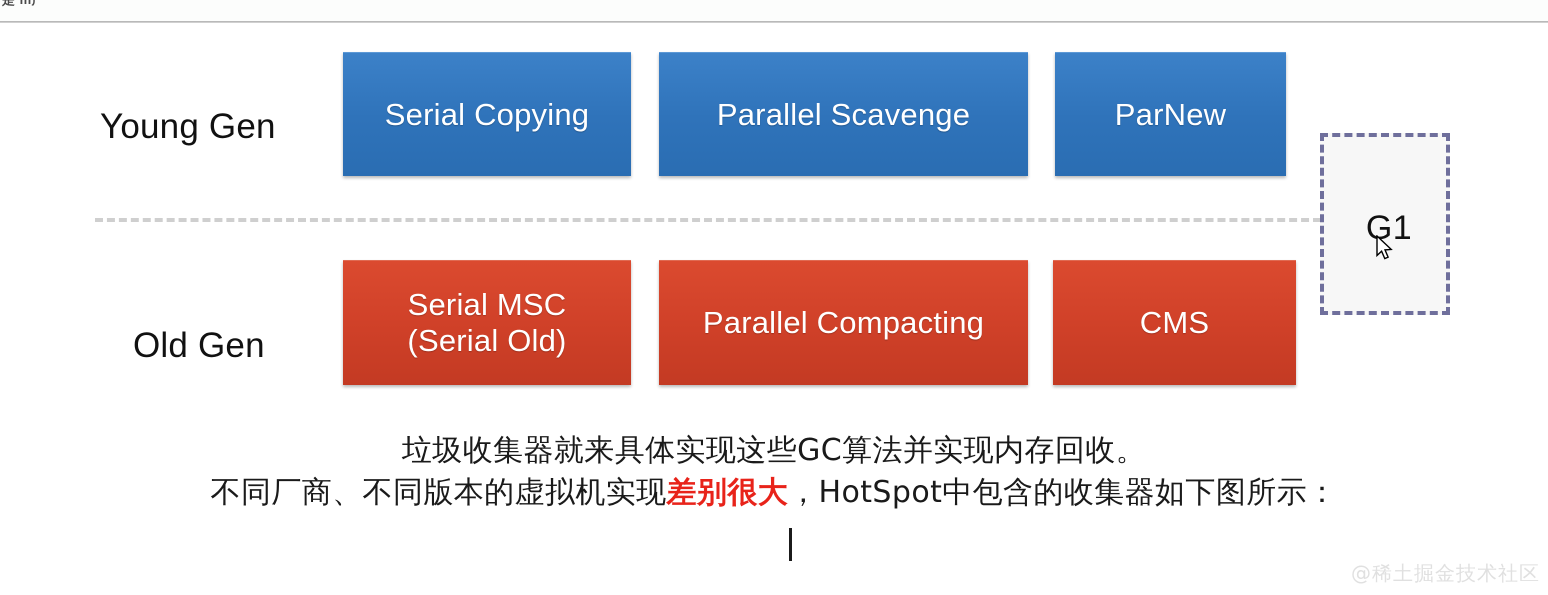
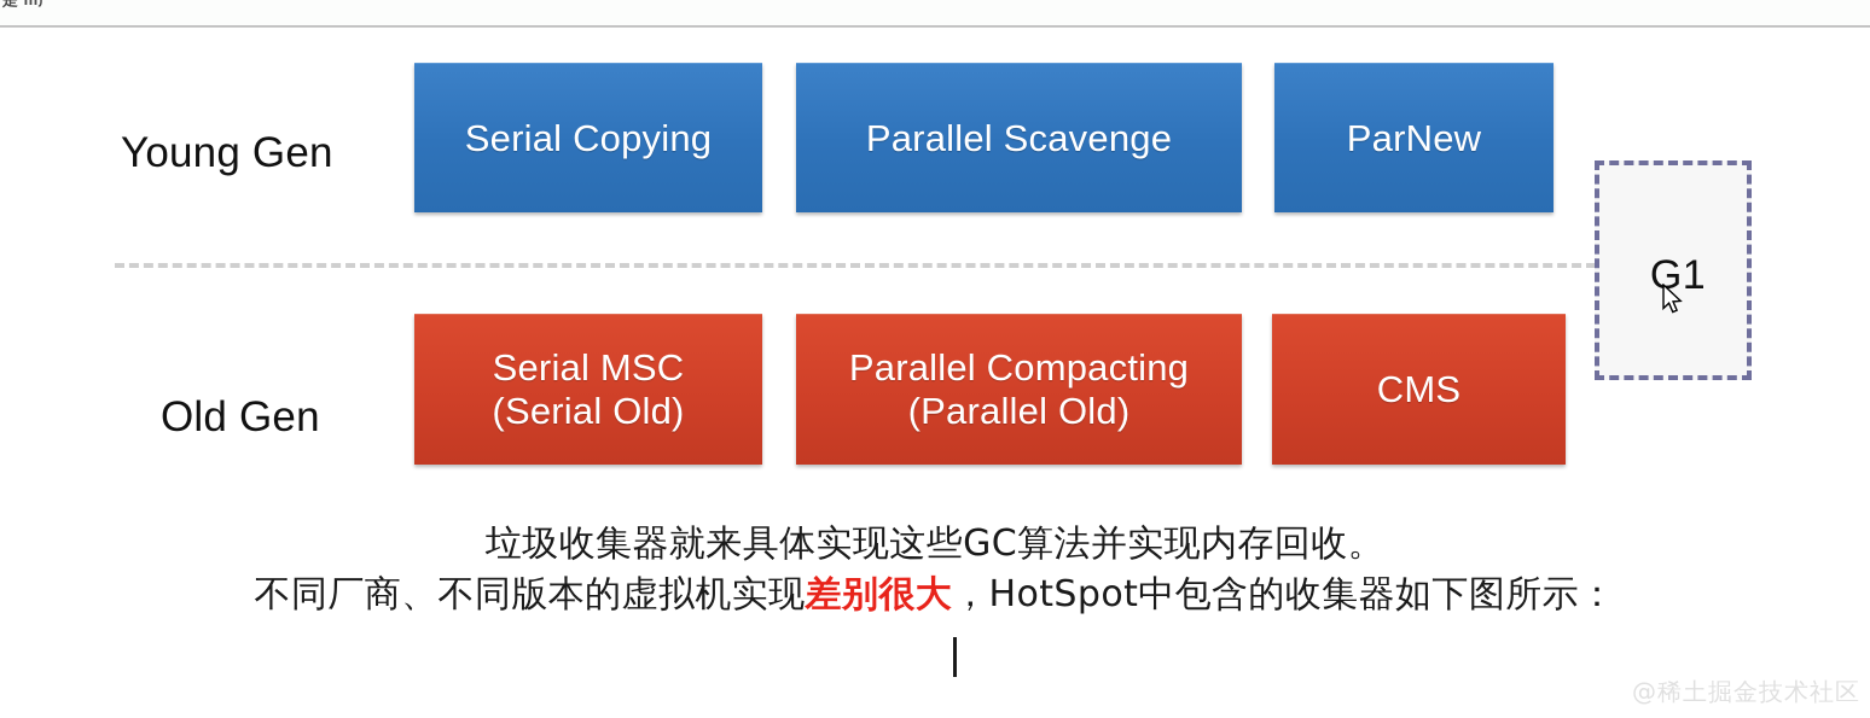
  Young Gen
  Old Gen
  Serial Copying
  Parallel Scavenge
  ParNew
  Serial MSC
  (Serial Old)
  Parallel Compacting
+ (Parallel Old)
  CMS
  G1
  垃圾收集器就来具体实现这些GC算法并实现内存回收。
  不同厂商、不同版本的虚拟机实现差别很大，HotSpot中包含的收集器如下图所示：
  @稀土掘金技术社区
